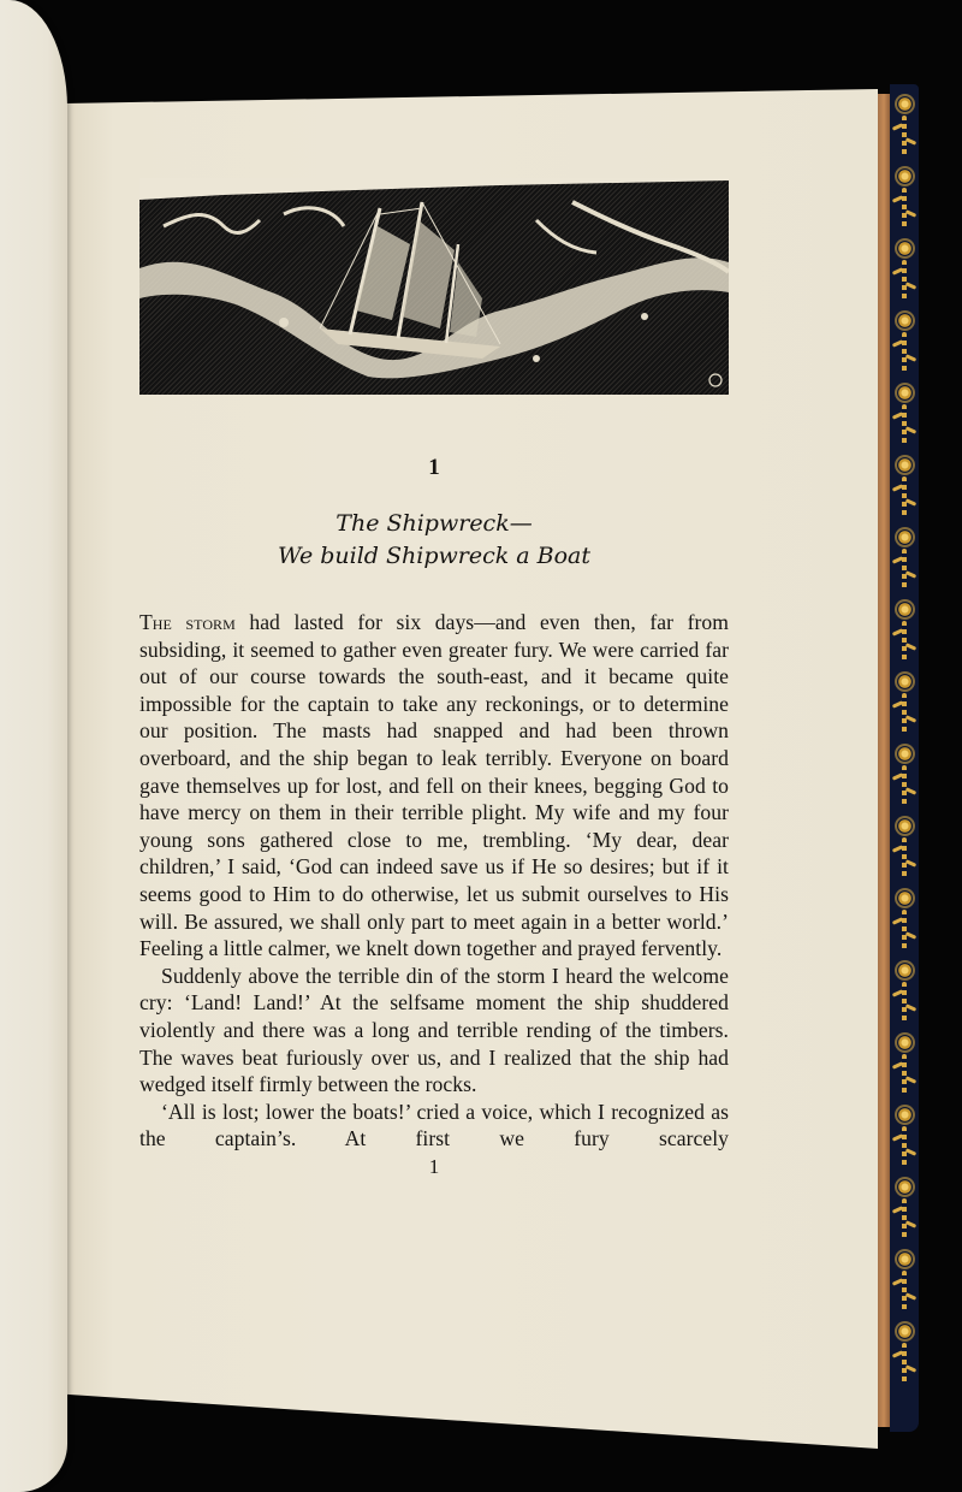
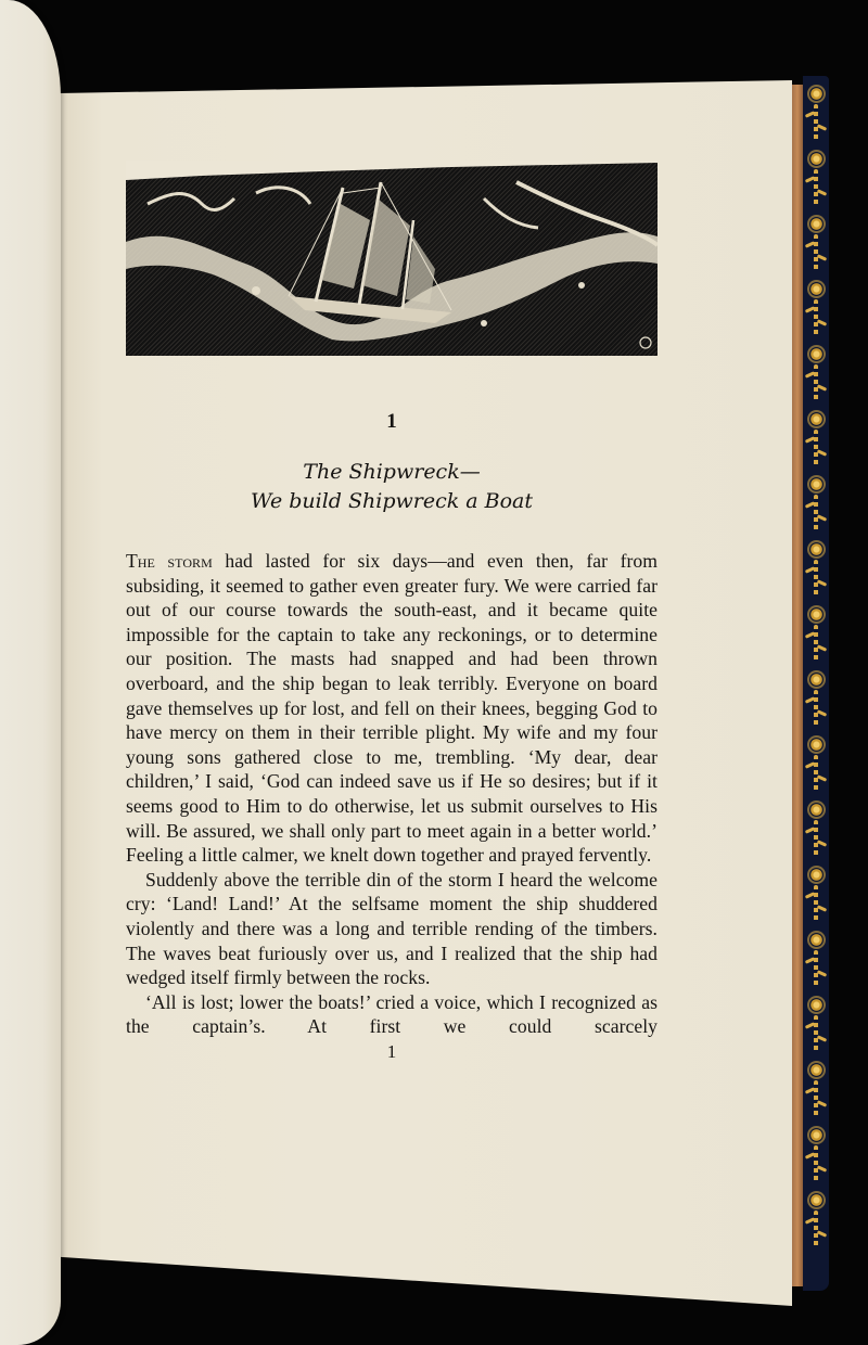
  1
  The Shipwreck—
  We build Shipwreck a Boat
  The storm had lasted for six days—and even then, far from subsiding, it seemed to gather even greater fury. We were carried far out of our course towards the south-east, and it became quite impossible for the captain to take any reckonings, or to determine our position. The masts had snapped and had been thrown overboard, and the ship began to leak terribly. Everyone on board gave themselves up for lost, and fell on their knees, begging God to have mercy on them in their terrible plight. My wife and my four young sons gathered close to me, trembling. ‘My dear, dear children,’ I said, ‘God can indeed save us if He so desires; but if it seems good to Him to do otherwise, let us submit ourselves to His will. Be assured, we shall only part to meet again in a better world.’ Feeling a little calmer, we knelt down together and prayed fervently.
  Suddenly above the terrible din of the storm I heard the welcome cry: ‘Land! Land!’ At the selfsame moment the ship shuddered violently and there was a long and terrible rending of the timbers. The waves beat furiously over us, and I realized that the ship had wedged itself firmly between the rocks.
- ‘All is lost; lower the boats!’ cried a voice, which I recognized as the captain’s. At first we fury scarcely
+ ‘All is lost; lower the boats!’ cried a voice, which I recognized as the captain’s. At first we could scarcely
  1
